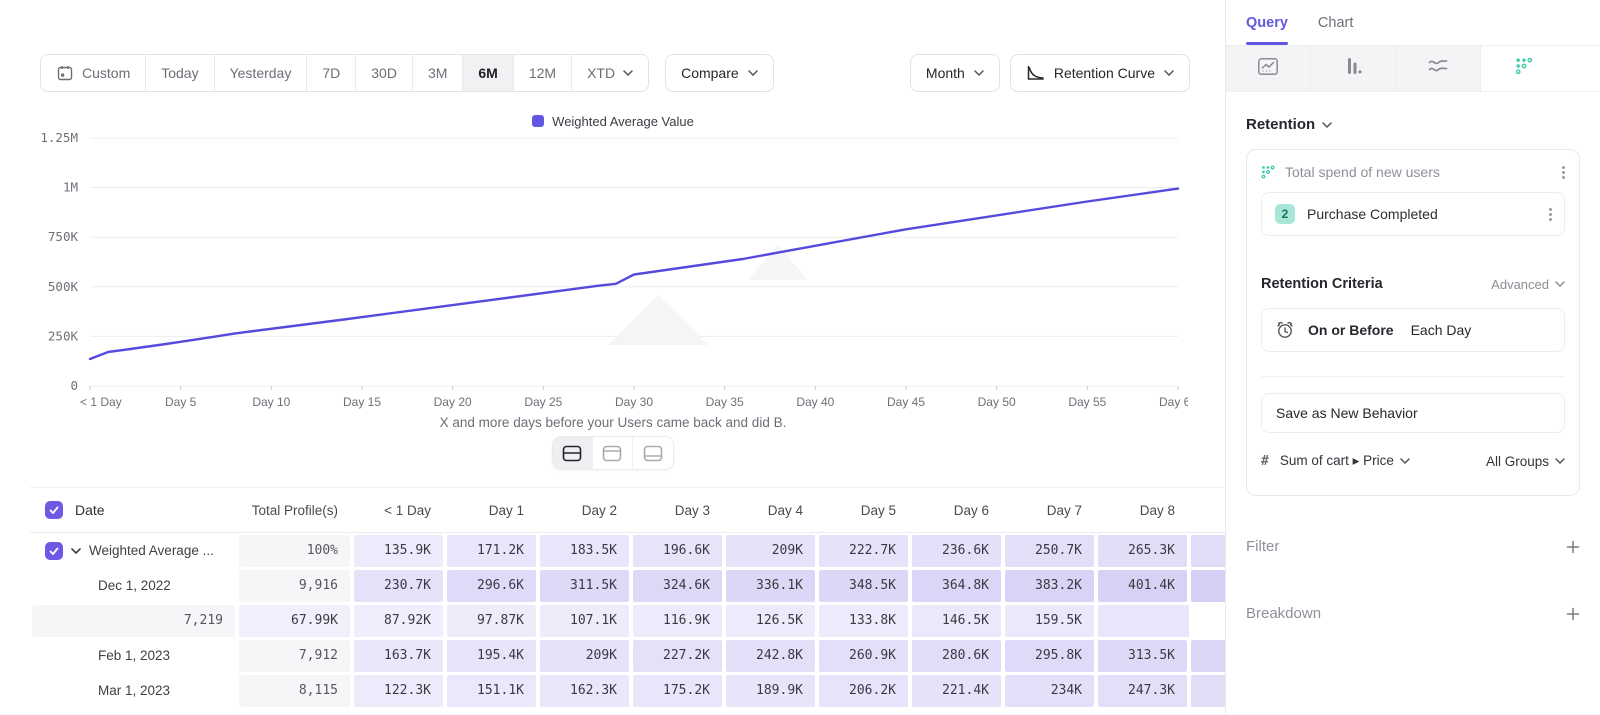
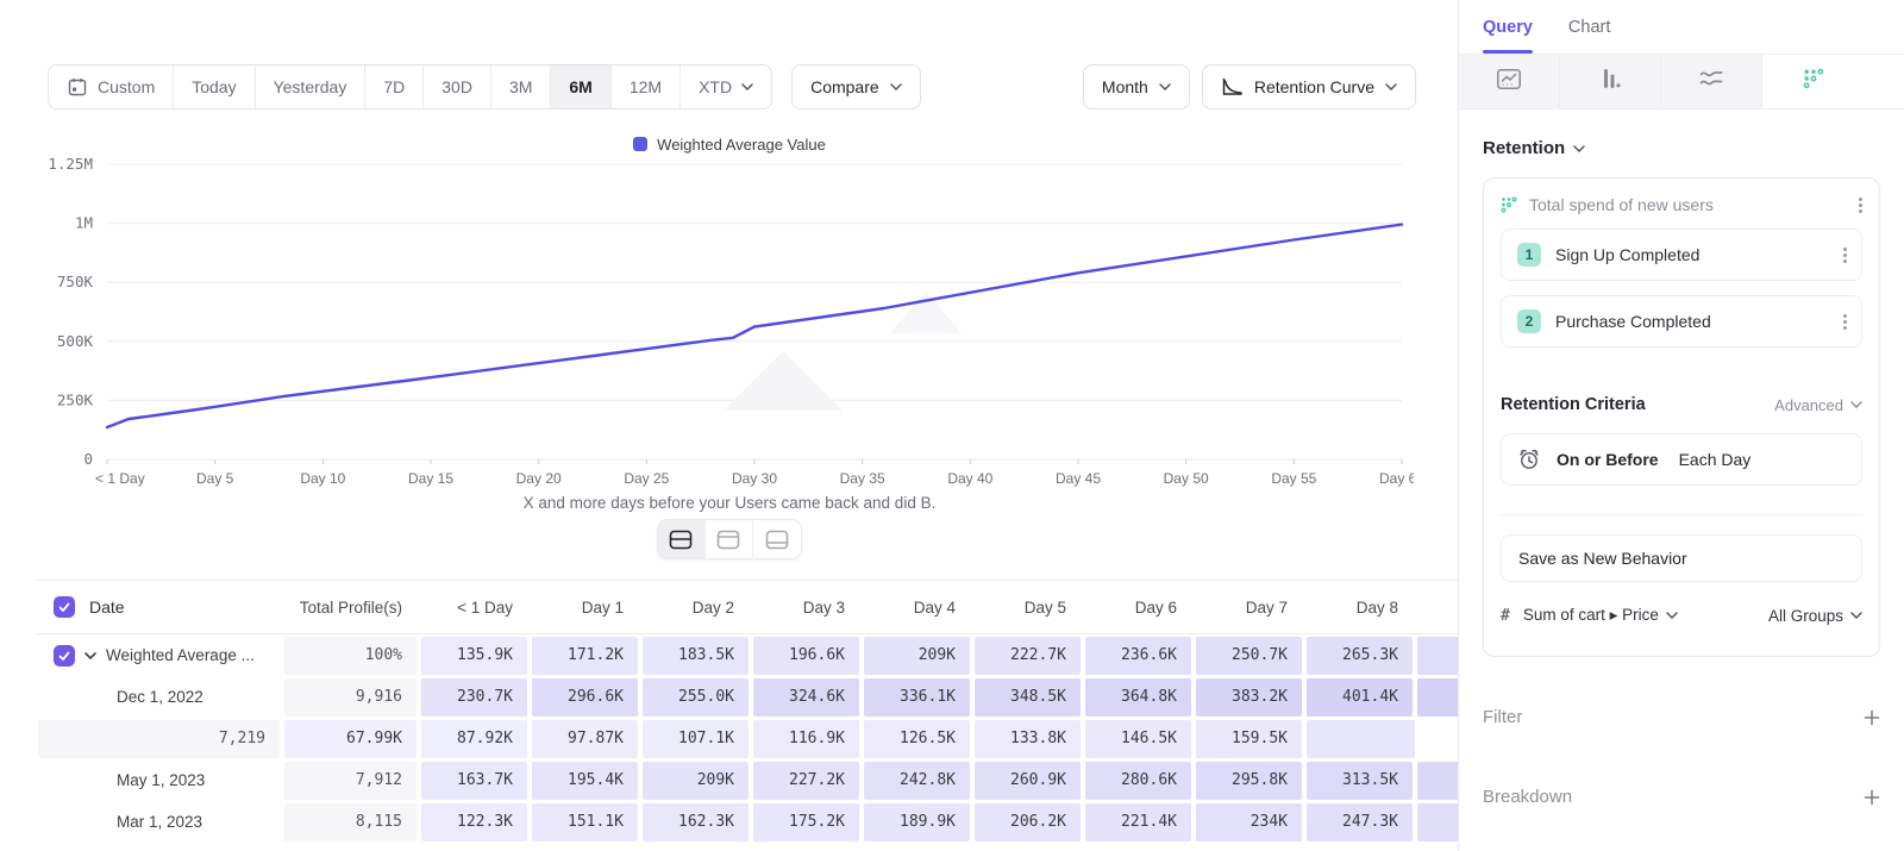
  Custom
  Today
  Yesterday
  7D
  30D
  3M
  6M
  12M
  XTD
  Compare
  Month
  Retention Curve
  Weighted Average Value
  0
  250K
  500K
  750K
  1M
  1.25M
  < 1 Day
  Day 5
  Day 10
  Day 15
  Day 20
  Day 25
  Day 30
  Day 35
  Day 40
  Day 45
  Day 50
  Day 55
  Day 6
  X and more days before your Users came back and did B.
  Date
  Total Profile(s)
  < 1 Day
  Day 1
  Day 2
  Day 3
  Day 4
  Day 5
  Day 6
  Day 7
  Day 8
  Weighted Average ...
  100%
  135.9K
  171.2K
  183.5K
  196.6K
  209K
  222.7K
  236.6K
  250.7K
  265.3K
  Dec 1, 2022
  9,916
  230.7K
  296.6K
- 311.5K
+ 255.0K
  324.6K
  336.1K
  348.5K
  364.8K
  383.2K
  401.4K
  7,219
  67.99K
  87.92K
  97.87K
  107.1K
  116.9K
  126.5K
  133.8K
  146.5K
  159.5K
- Feb 1, 2023
+ May 1, 2023
  7,912
  163.7K
  195.4K
  209K
  227.2K
  242.8K
  260.9K
  280.6K
  295.8K
  313.5K
  Mar 1, 2023
  8,115
  122.3K
  151.1K
  162.3K
  175.2K
  189.9K
  206.2K
  221.4K
  234K
  247.3K
  Query
  Chart
  Retention
  Total spend of new users
+ 1
+ Sign Up Completed
  2
  Purchase Completed
  Retention Criteria
  Advanced
  On or Before
  Each Day
  Save as New Behavior
  #
  Sum of cart ▸ Price
  All Groups
  Filter
  Breakdown
